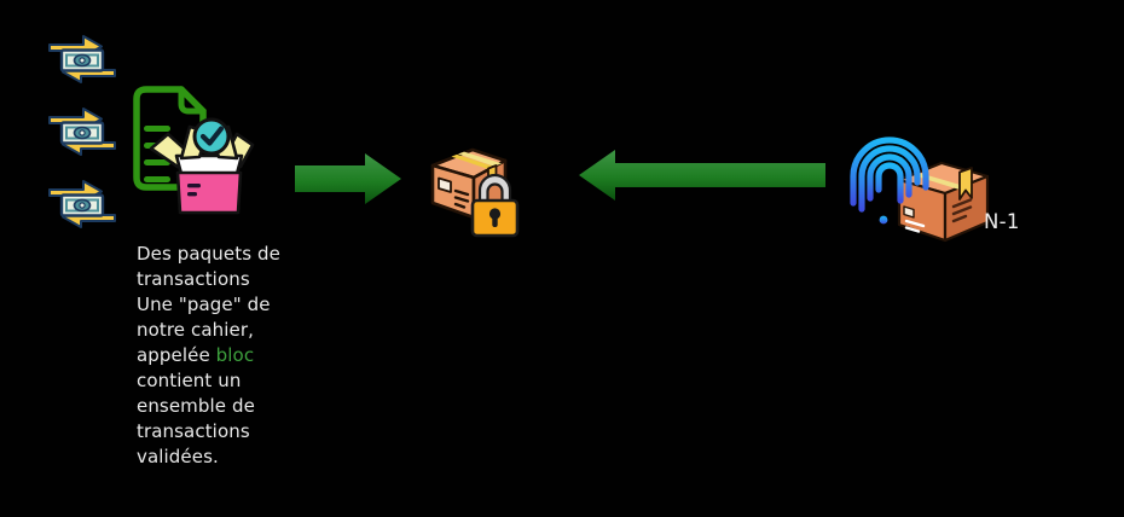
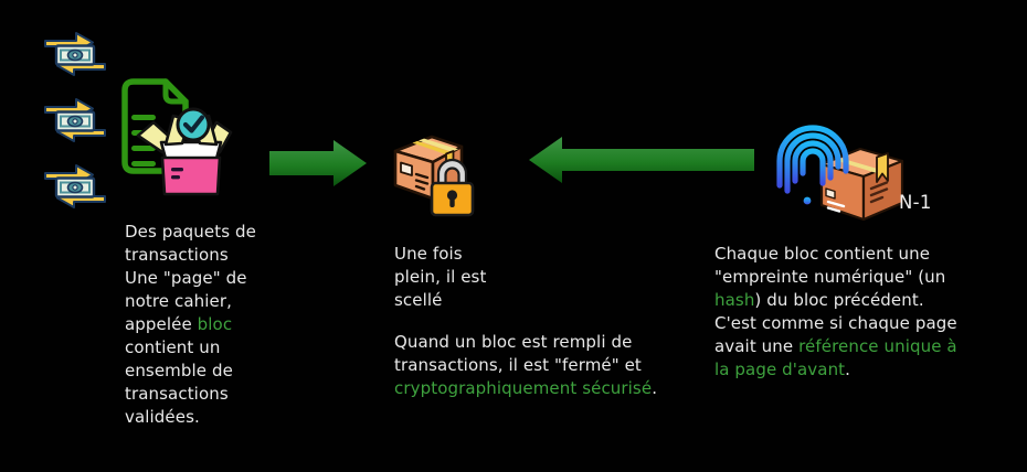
  N-1
  Des paquets de
  transactions
  Une "page" de
  notre cahier,
  appelée bloc
  contient un
  ensemble de
  transactions
  validées.
+ Une fois
+ plein, il est
+ scellé
+ Quand un bloc est rempli de
+ transactions, il est "fermé" et
+ cryptographiquement sécurisé.
+ Chaque bloc contient une
+ "empreinte numérique" (un
+ hash) du bloc précédent.
+ C'est comme si chaque page
+ avait une référence unique à
+ la page d'avant.
